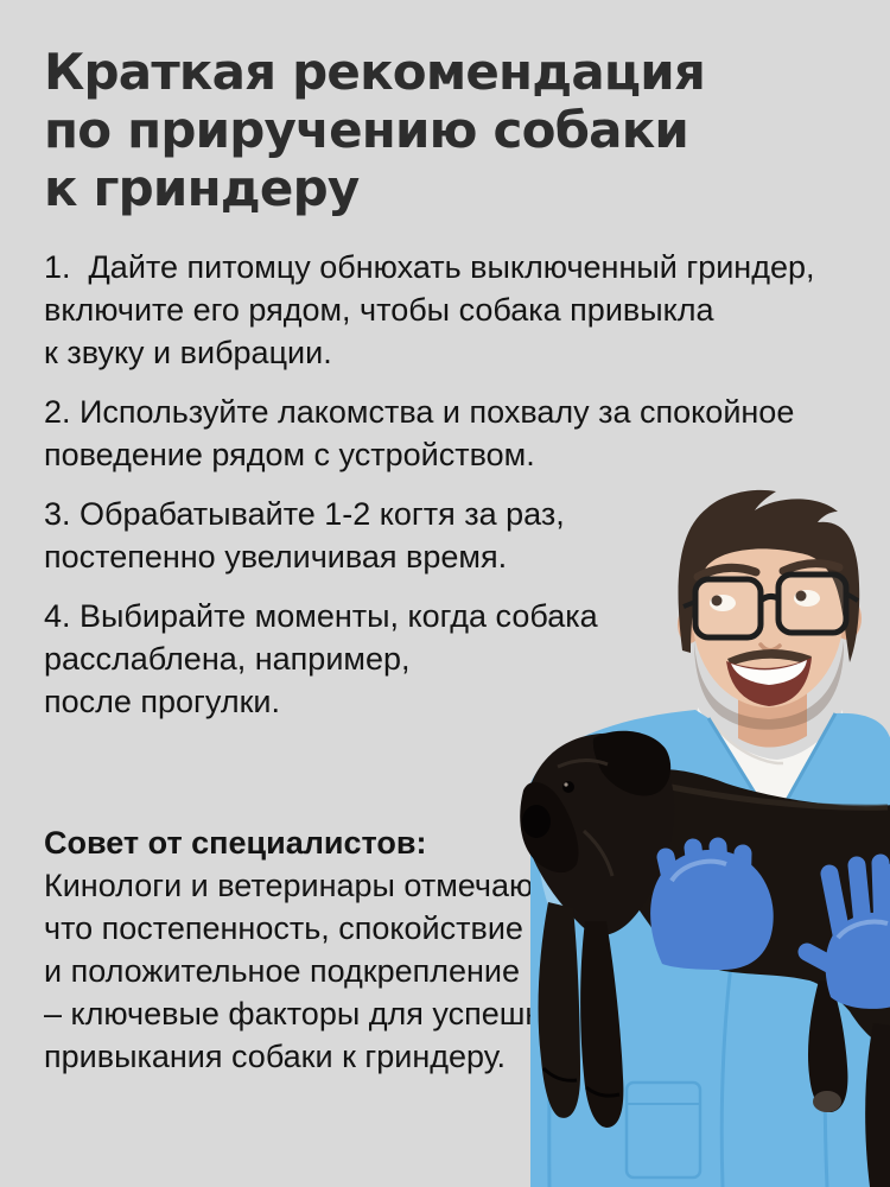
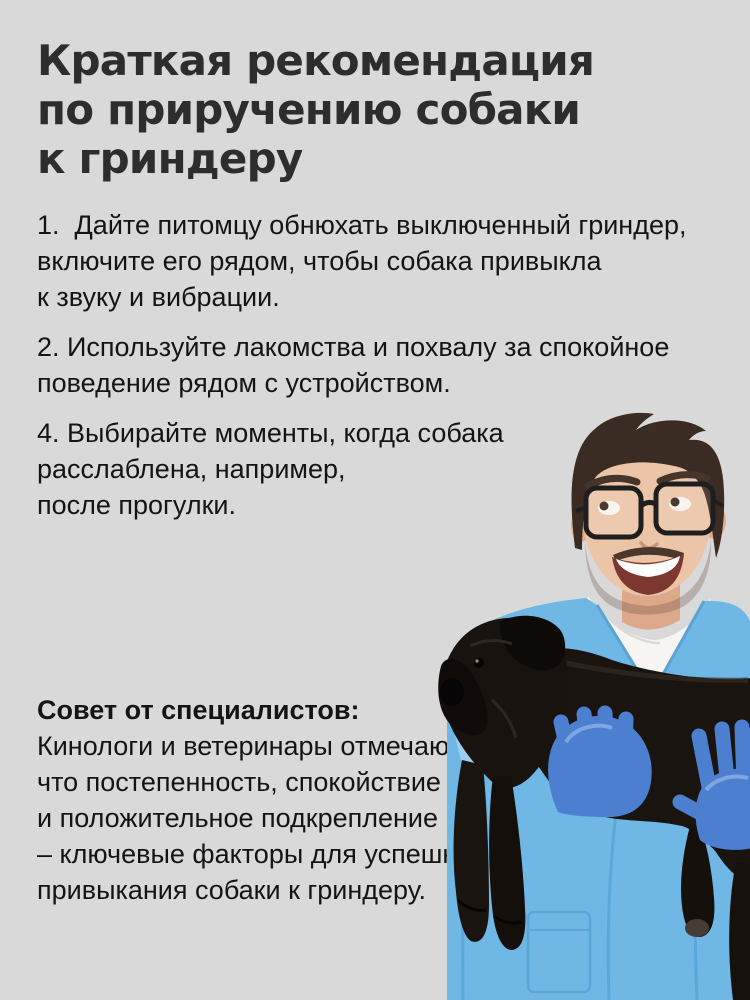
  Краткая рекомендация
  по приручению собаки
  к гриндеру
  1. Дайте питомцу обнюхать выключенный гриндер,
  включите его рядом, чтобы собака привыкла
  к звуку и вибрации.
  2. Используйте лакомства и похвалу за спокойное
  поведение рядом с устройством.
- 3. Обрабатывайте 1-2 когтя за раз,
- постепенно увеличивая время.
  4. Выбирайте моменты, когда собака
  расслаблена, например,
  после прогулки.
  Совет от специалистов:
  Кинологи и ветеринары отмечаю
  что постепенность, спокойствие
  и положительное подкрепление
  – ключевые факторы для успеш
  привыкания собаки к гриндеру.
